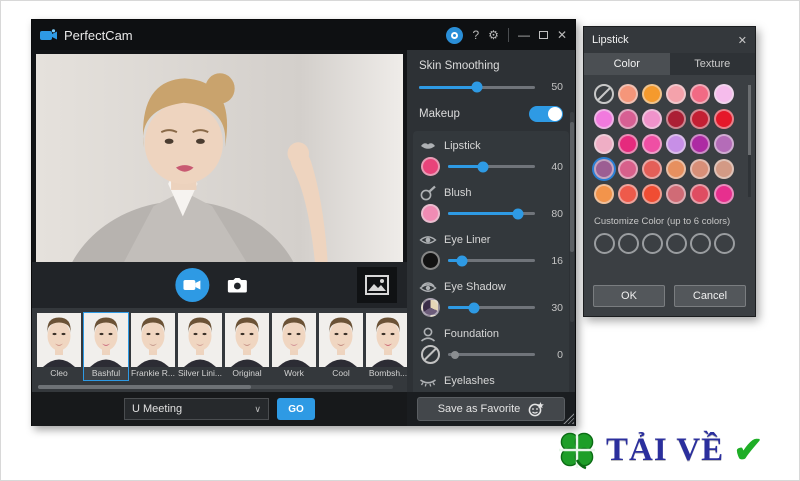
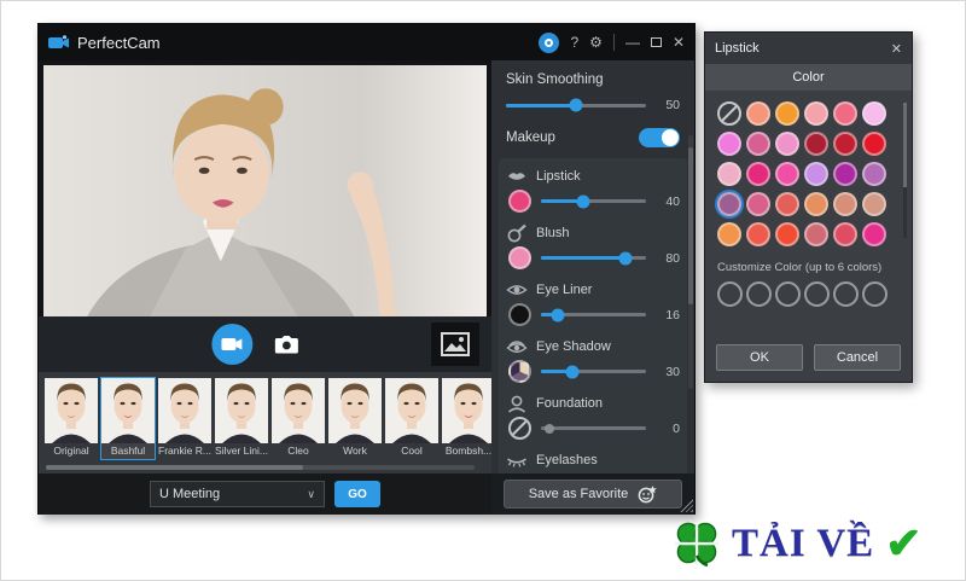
  PerfectCam
  ?
  ⚙
  —
  ✕
- Cleo
+ Original
  Bashful
  Frankie R...
  Silver Lini...
- Original
+ Cleo
  Work
  Cool
  Bombsh...
  U Meeting
  ∨
  GO
  Skin Smoothing
  50
  Makeup
  Lipstick
  40
  Blush
  80
  Eye Liner
  16
  Eye Shadow
  30
  Foundation
  0
  Eyelashes
  Save as Favorite
  Lipstick
  ✕
  Color
- Texture
  Customize Color (up to 6 colors)
  OK
  Cancel
  TẢI VỀ
  ✔
